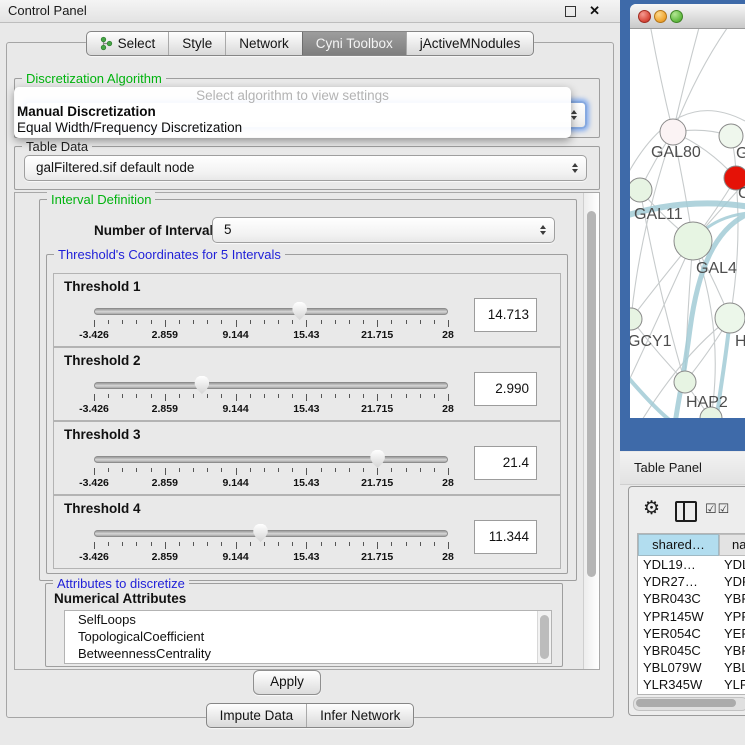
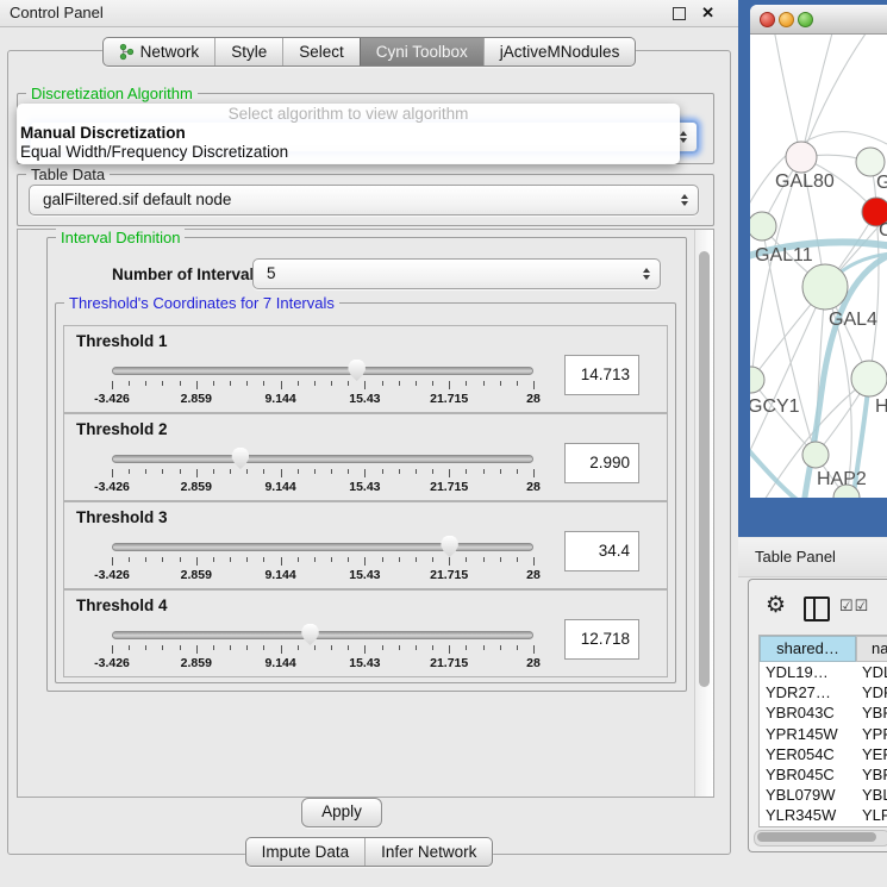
  Control Panel
  ✕
- Select
+ Network
  Style
- Network
+ Select
  Cyni Toolbox
  jActiveMNodules
  Discretization Algorithm
- Select algorithm to view settings
+ Select algorithm to view algorithm
  Manual Discretization
  Equal Width/Frequency Discretization
  Table Data
  galFiltered.sif default node
  Interval Definition
  Number of Interva
  5
- Threshold's Coordinates for 5 Intervals
+ Threshold's Coordinates for 7 Intervals
  Threshold 1
  -3.426
  2.859
  9.144
  15.43
  21.715
  28
  14.713
  Threshold 2
  -3.426
  2.859
  9.144
  15.43
  21.715
  28
  2.990
  Threshold 3
  -3.426
  2.859
  9.144
  15.43
  21.715
  28
- 21.4
+ 34.4
  Threshold 4
  -3.426
  2.859
  9.144
  15.43
  21.715
  28
- 11.344
+ 12.718
- Attributes to discretize
- Numerical Attributes
- SelfLoops
- TopologicalCoefficient
- BetweennessCentrality
  Apply
  Impute Data
  Infer Network
  GAL80
  G
  C
  GAL11
  GAL4
  GCY1
  H
  HAP2
  Table Panel
  ⚙
  ☑☑
  shared…
  na
  YDL19…
  YDR27…
  YBR043C
  YPR145W
  YER054C
  YBR045C
  YBL079W
  YLR345W
